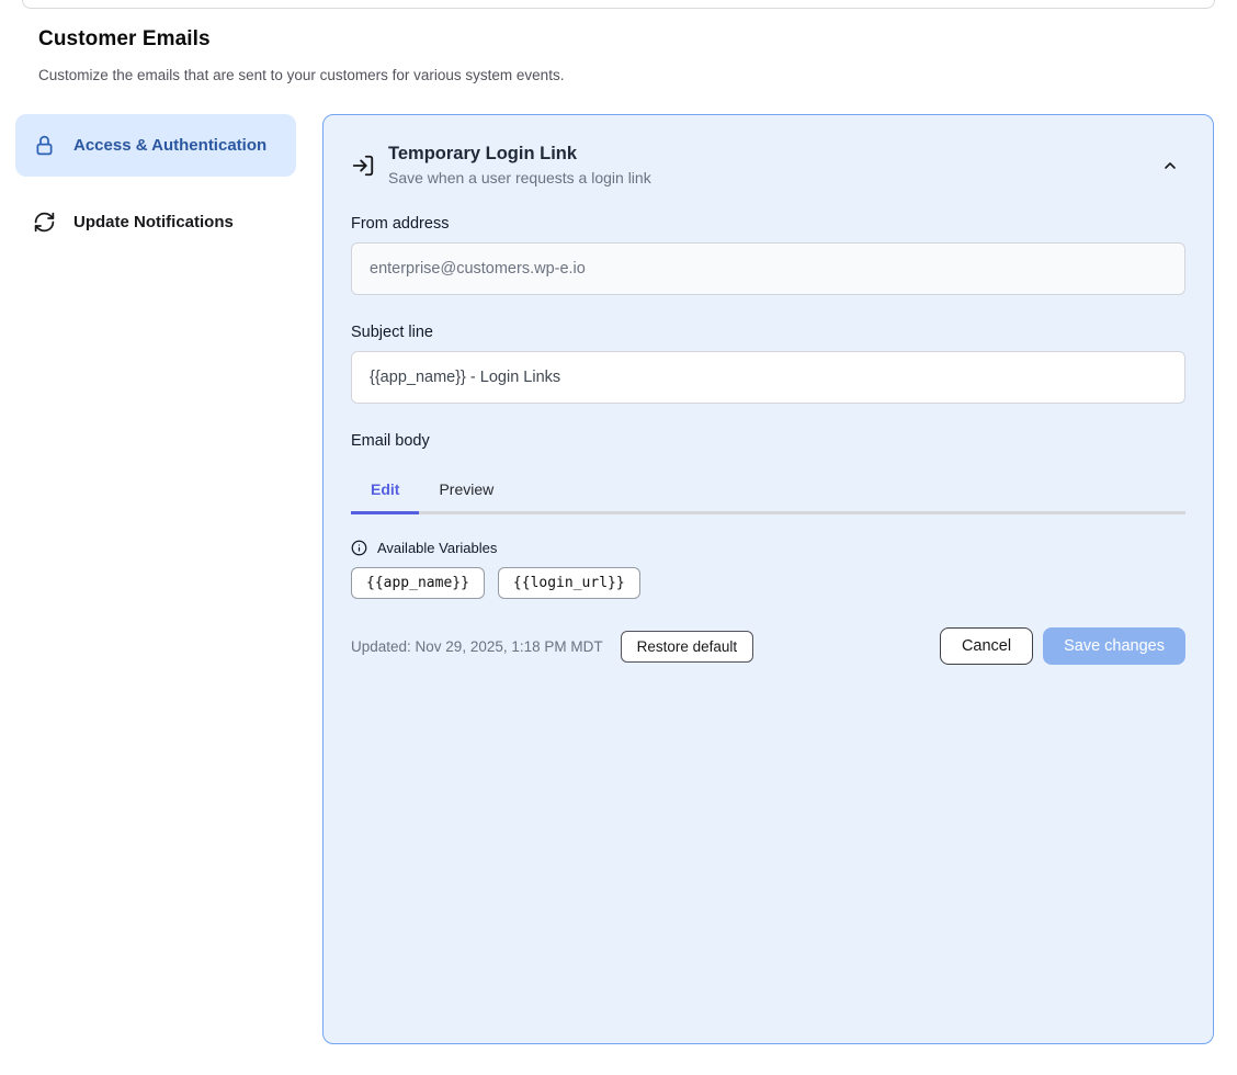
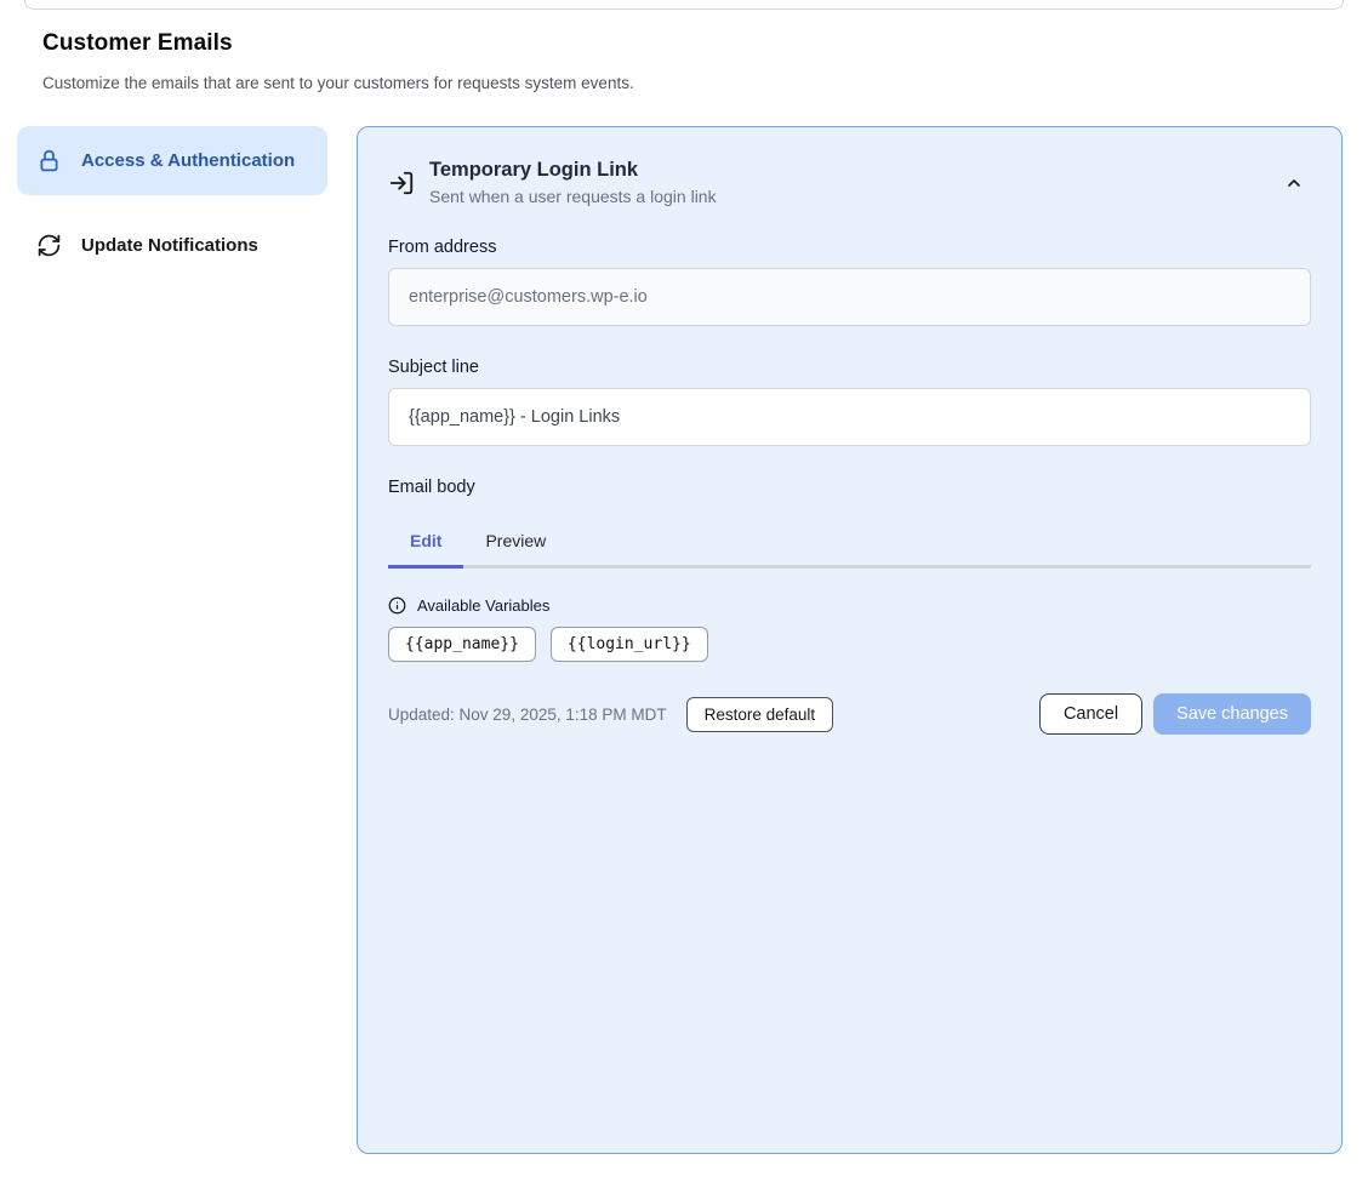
  Customer Emails
- Customize the emails that are sent to your customers for various system events.
+ Customize the emails that are sent to your customers for requests system events.
  Access & Authentication
  Update Notifications
  Temporary Login Link
- Save when a user requests a login link
+ Sent when a user requests a login link
  From address
  enterprise@customers.wp-e.io
  Subject line
  {{app_name}} - Login Links
  Email body
  Edit
  Preview
  Available Variables
  {{app_name}}
  {{login_url}}
  Updated: Nov 29, 2025, 1:18 PM MDT
  Restore default
  Cancel
  Save changes
